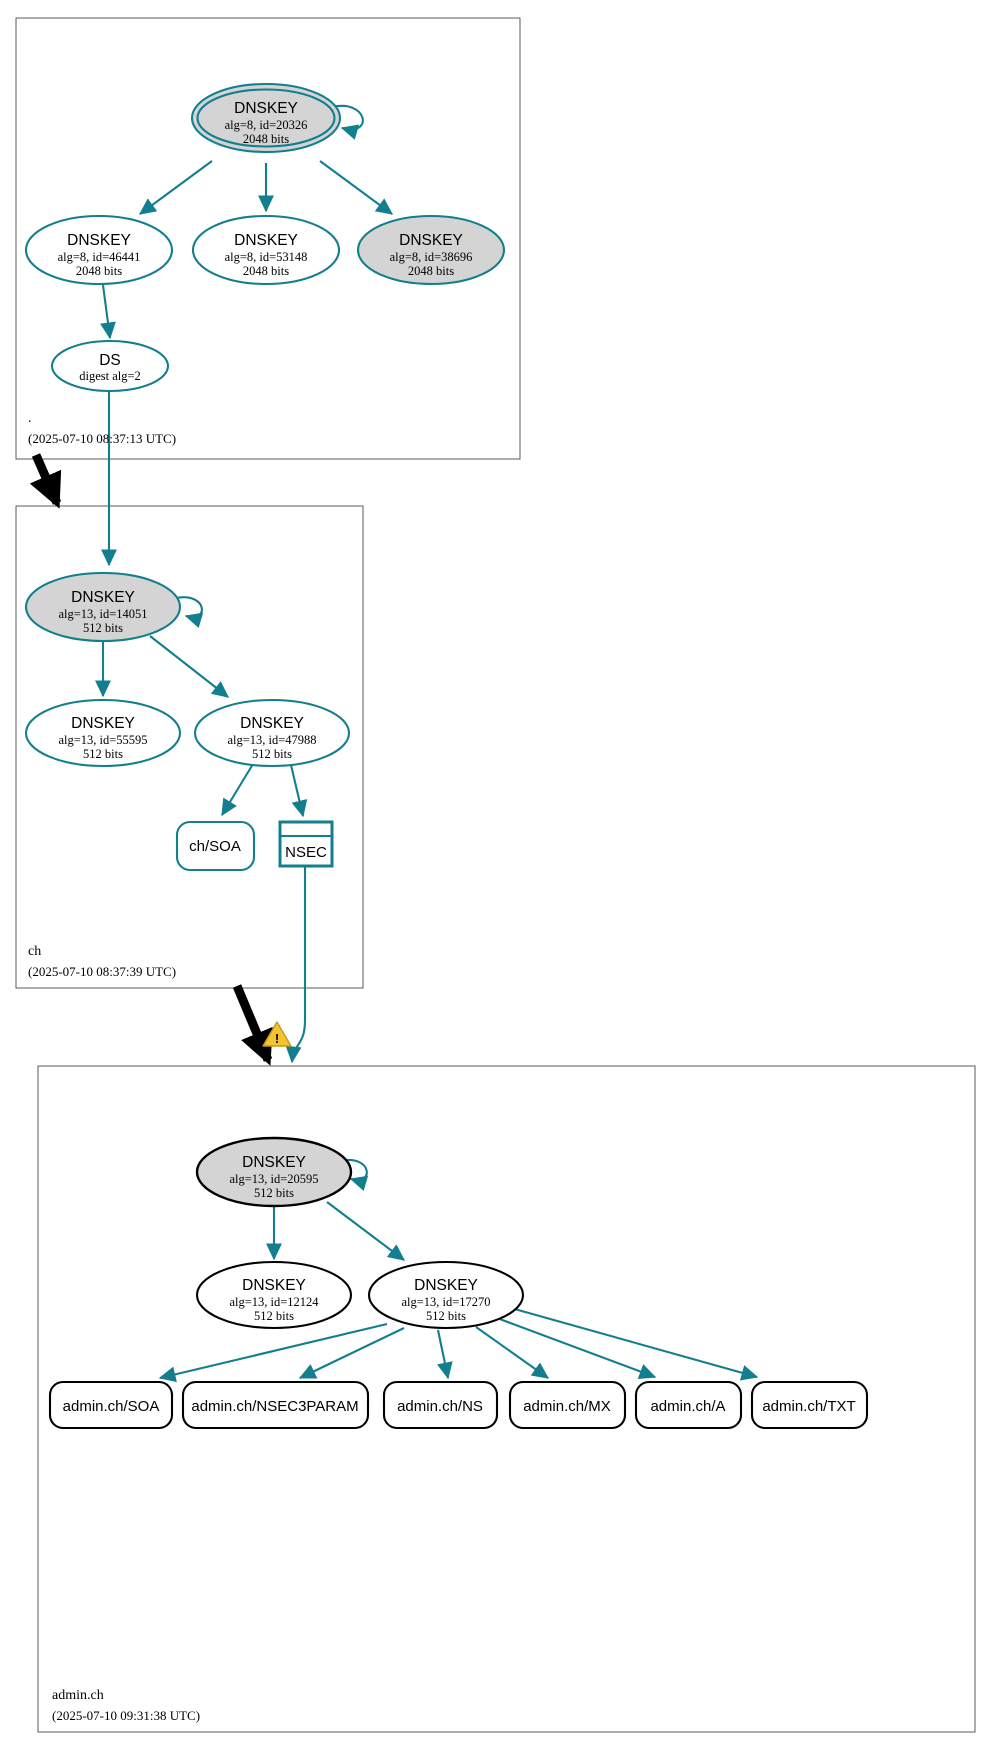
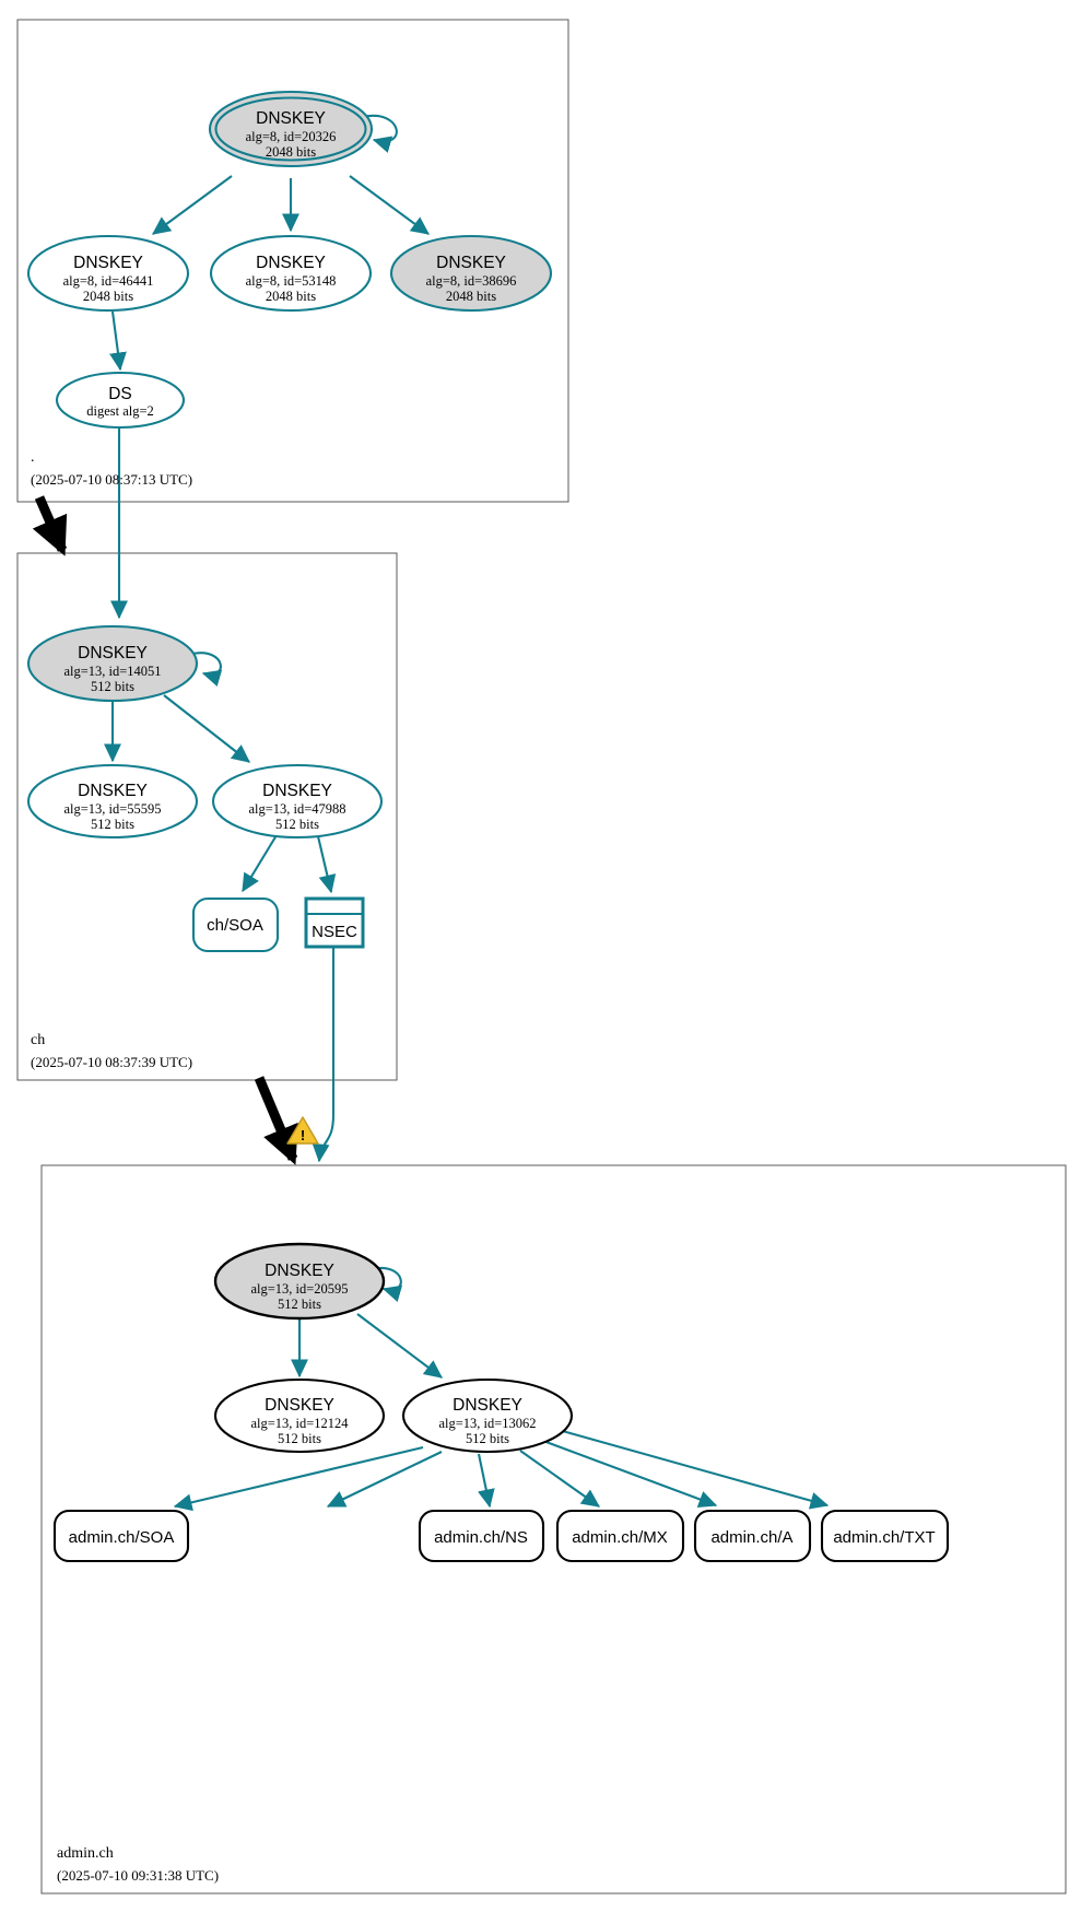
  DNSKEY
  alg=8, id=20326
  2048 bits
  DNSKEY
  alg=8, id=46441
  2048 bits
  DNSKEY
  alg=8, id=53148
  2048 bits
  DNSKEY
  alg=8, id=38696
  2048 bits
  DS
  digest alg=2
  .
  (2025-07-10 08:37:13 UTC)
  DNSKEY
  alg=13, id=14051
  512 bits
  DNSKEY
  alg=13, id=55595
  512 bits
  DNSKEY
  alg=13, id=47988
  512 bits
  ch/SOA
  NSEC
  ch
  (2025-07-10 08:37:39 UTC)
  !
  DNSKEY
  alg=13, id=20595
  512 bits
  DNSKEY
  alg=13, id=12124
  512 bits
  DNSKEY
- alg=13, id=17270
+ alg=13, id=13062
  512 bits
  admin.ch/SOA
- admin.ch/NSEC3PARAM
  admin.ch/NS
  admin.ch/MX
  admin.ch/A
  admin.ch/TXT
  admin.ch
  (2025-07-10 09:31:38 UTC)
